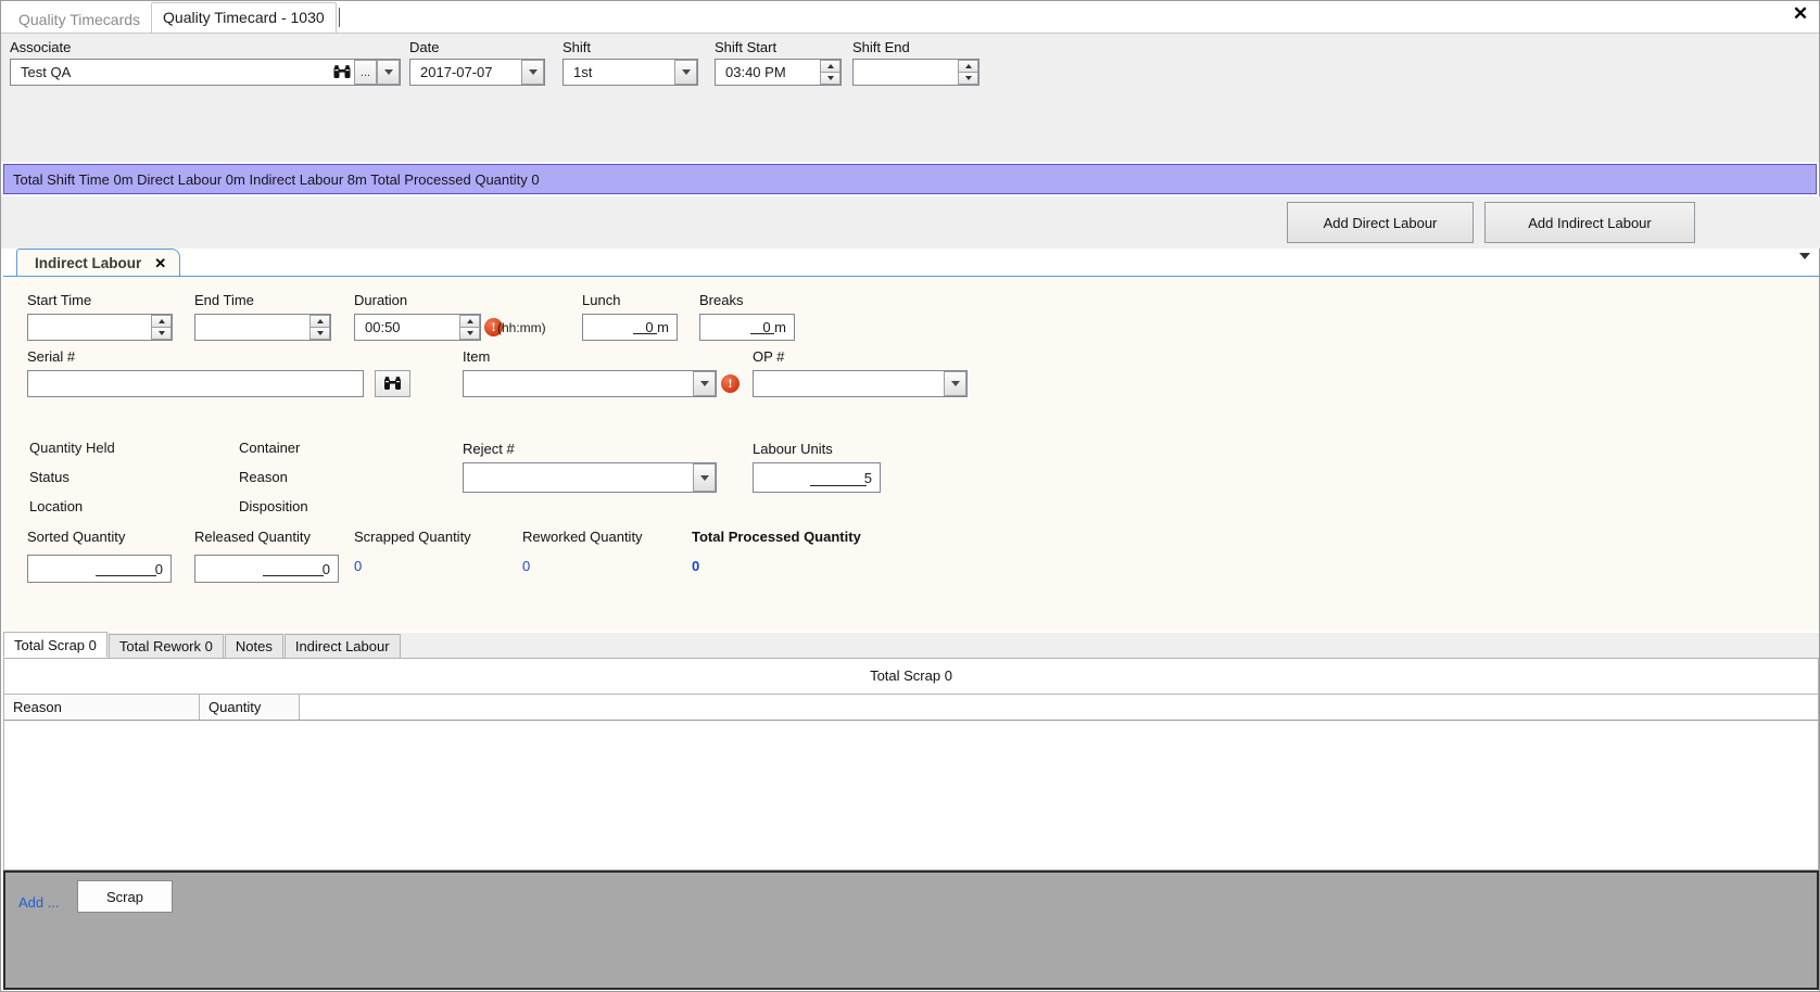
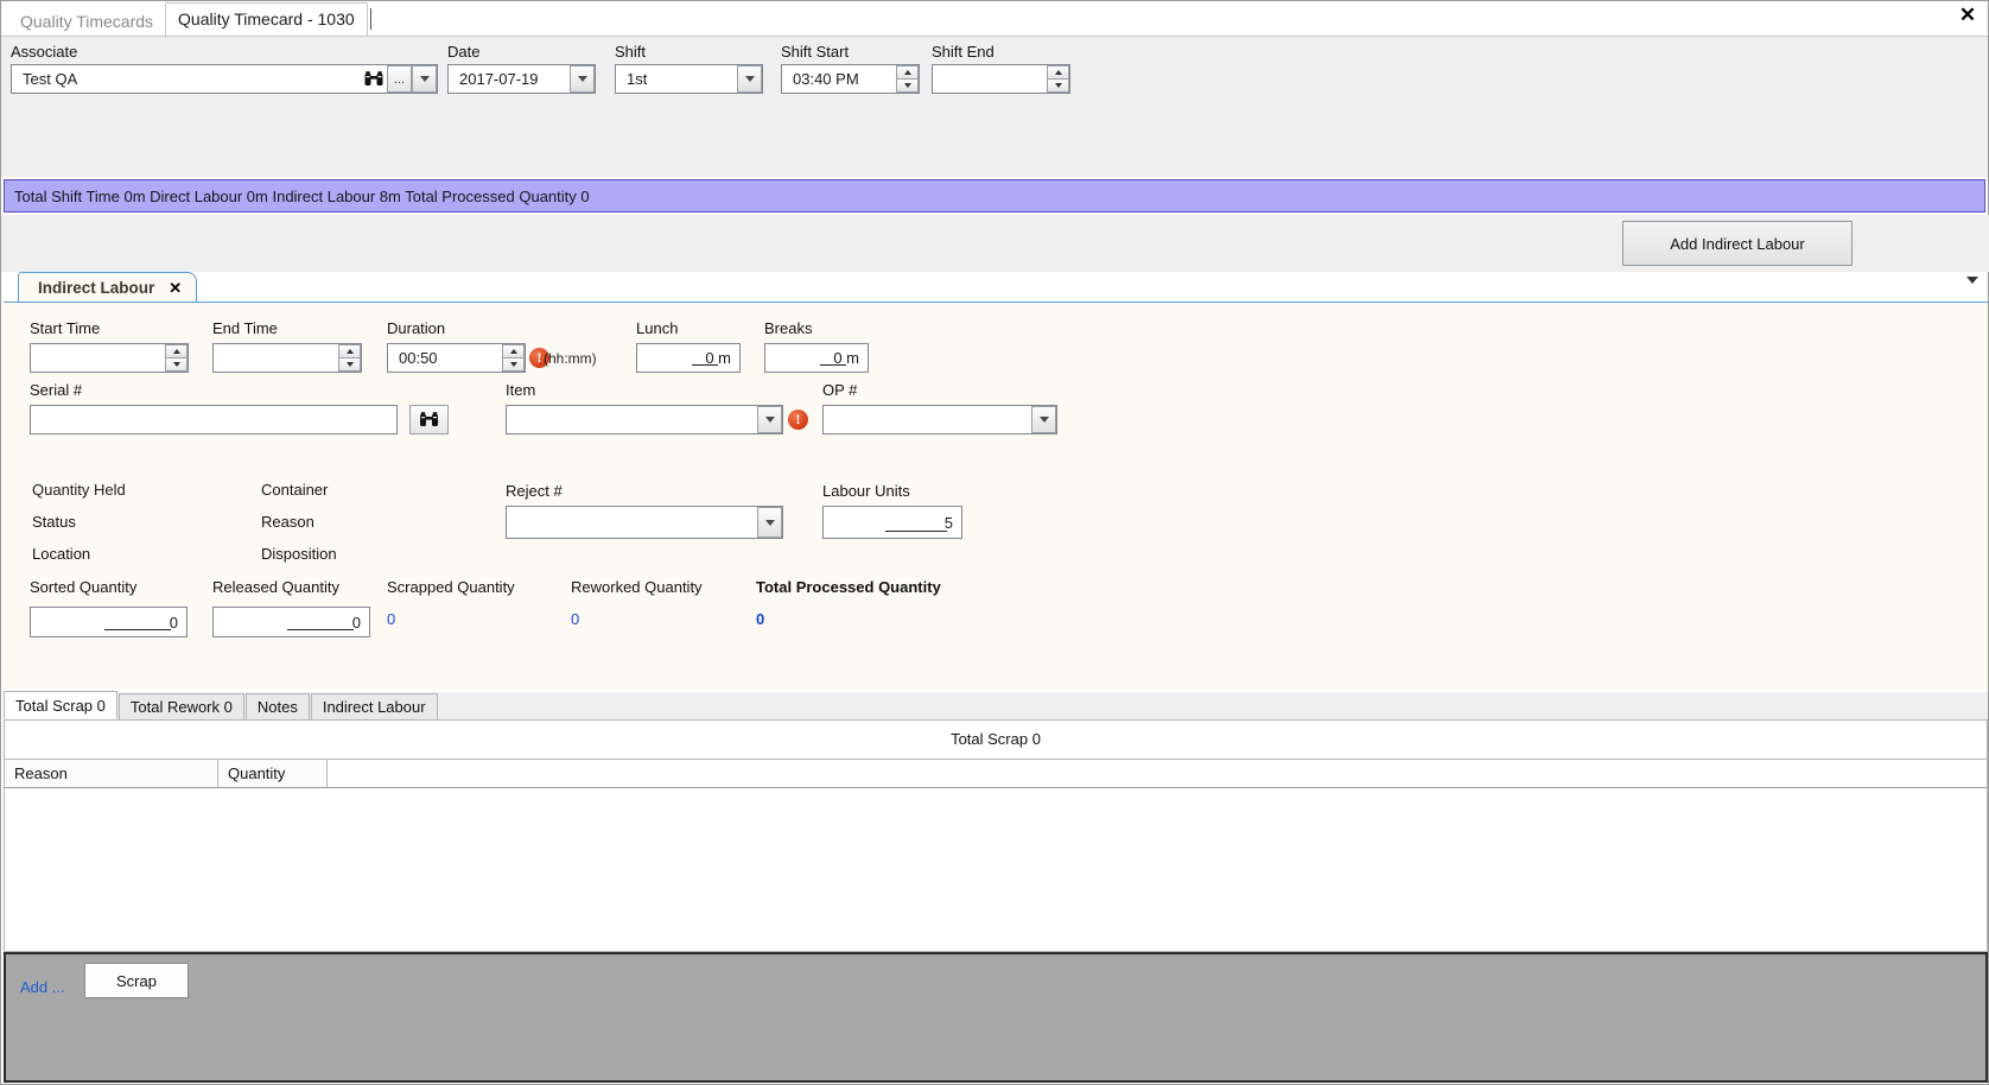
  Quality Timecards
  Quality Timecard - 1030
  ✕
  Associate
  Test QA
  ...
  Date
- 2017-07-07
+ 2017-07-19
  Shift
  1st
  Shift Start
  03:40 PM
  Shift End
  Total Shift Time 0m Direct Labour 0m Indirect Labour 8m Total Processed Quantity 0
- Add Direct Labour
  Add Indirect Labour
  Indirect Labour
  ✕
  Start Time
  End Time
  Duration
  00:50
  !
  (hh:mm)
  Lunch
  0 m
  Breaks
  0 m
  Serial #
  Item
  !
  OP #
  Quantity Held
  Status
  Location
  Container
  Reason
  Disposition
  Reject #
  Labour Units
  5
  Sorted Quantity
  0
  Released Quantity
  0
  Scrapped Quantity
  0
  Reworked Quantity
  0
  Total Processed Quantity
  0
  Total Scrap 0
  Total Rework 0
  Notes
  Indirect Labour
  Total Scrap 0
  Reason
  Quantity
  Add ...
  Scrap
